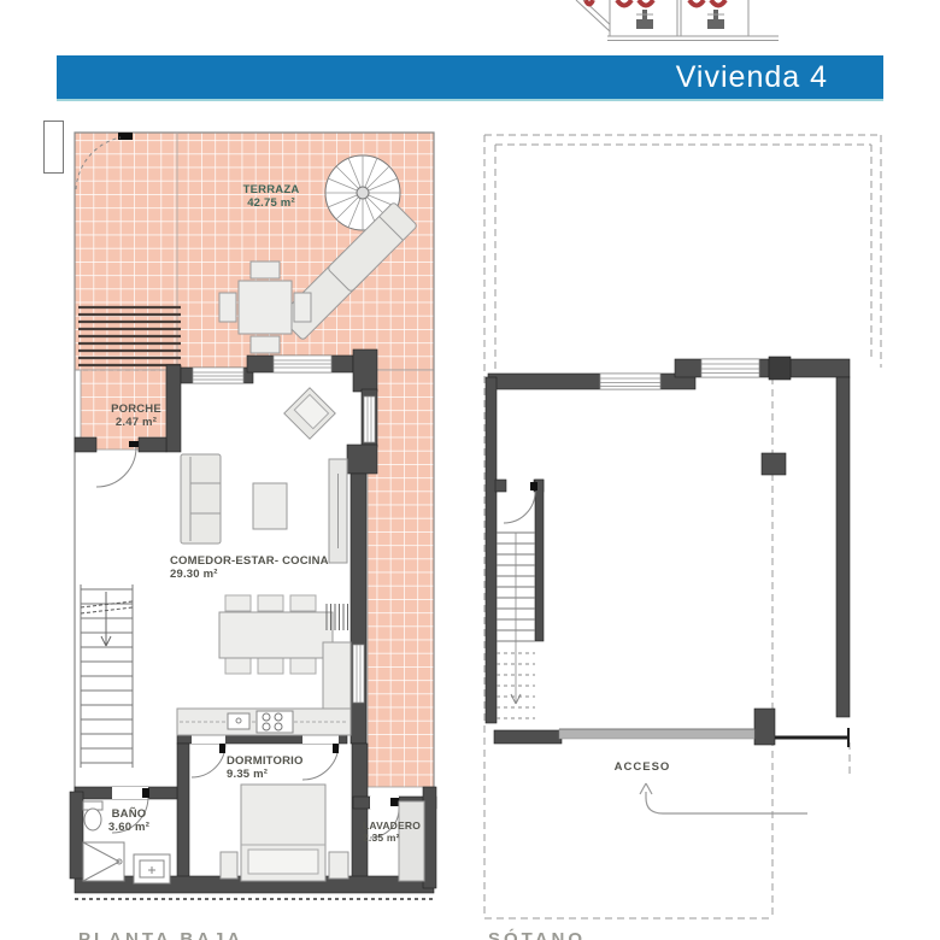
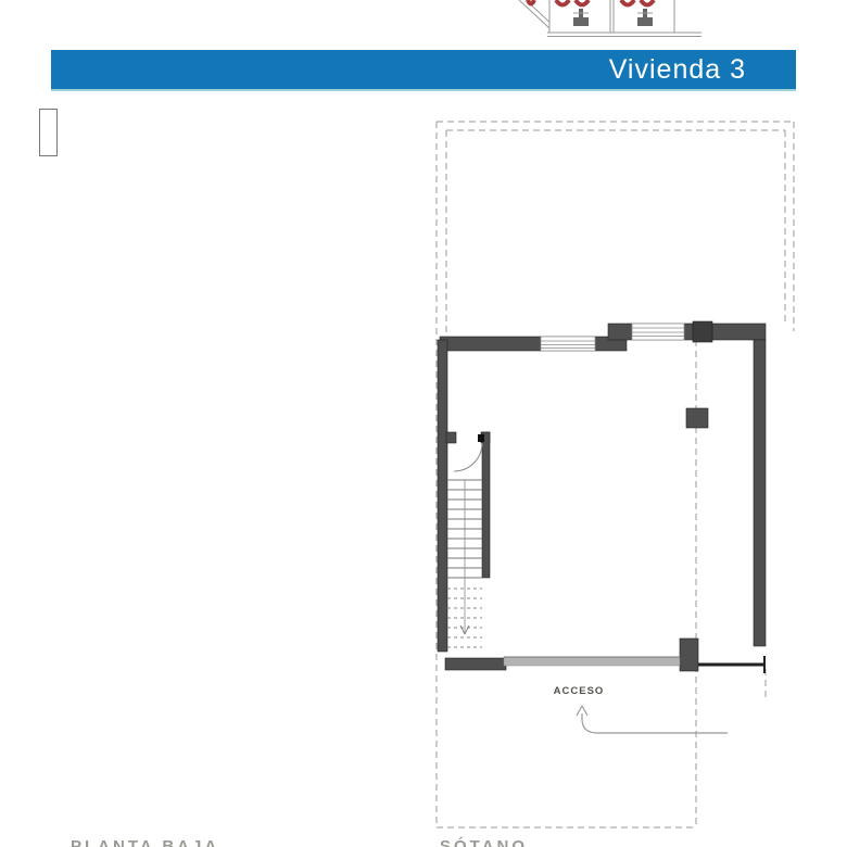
- Vivienda 4
+ Vivienda 3
- TERRAZA
- 42.75 m²
- PORCHE
- 2.47 m²
- COMEDOR-ESTAR- COCINA
- 29.30 m²
- DORMITORIO
- 9.35 m²
- BAÑO
- 3.60 m²
- LAVADERO
- 2.35 m²
  ACCESO
